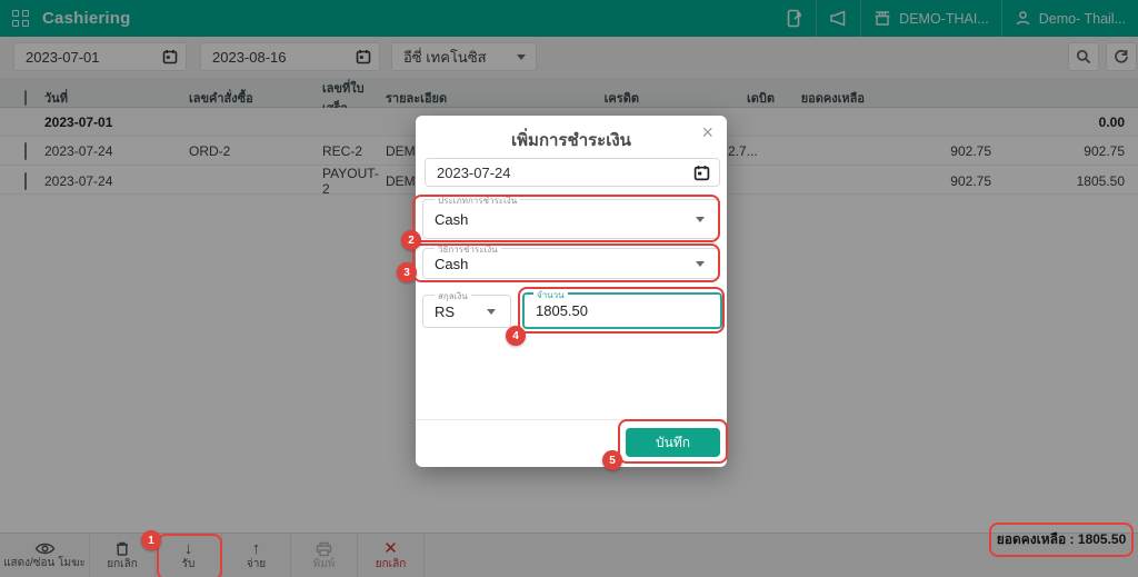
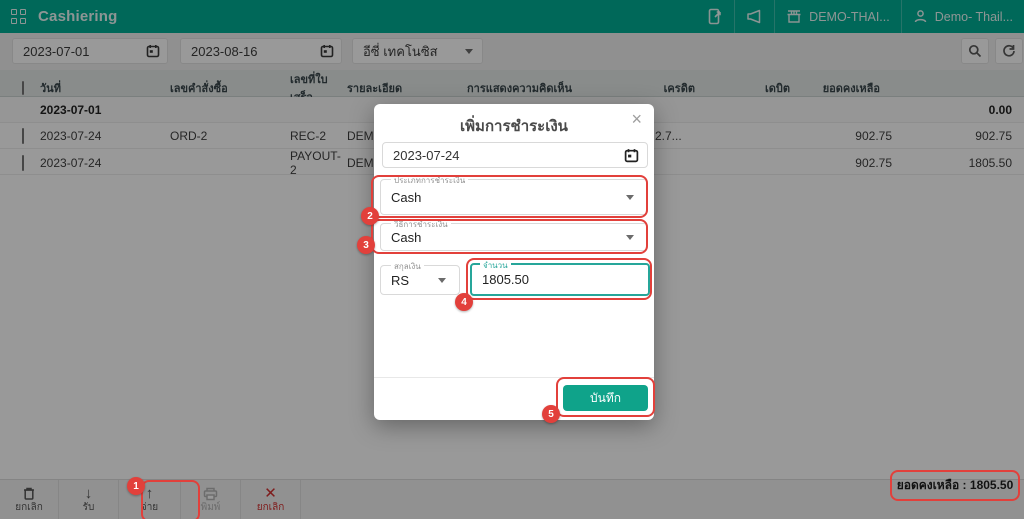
  Cashiering
  DEMO-THAI...
  Demo- Thail...
  2023-07-01
  2023-08-16
  อีซี่ เทคโนซิส
  วันที่
  เลขคำสั่งซื้อ
  รายละเอียด
+ การแสดงความคิดเห็น
  เครดิต
  เดบิต
  ยอดคงเหลือ
  2023-07-01
  0.00
  2023-07-24
  ORD-2
  REC-2
  DEM
  2.7...
  902.75
  902.75
  2023-07-24
  PAYOUT-2
  DEM
  902.75
  1805.50
- แสดง/ซ่อน โมฆะ
  ยกเลิก
  ↓
  รับ
  ↑
  จ่าย
  พิมพ์
  ✕
  ยกเลิก
  ยอดคงเหลือ : 1805.50
  เพิ่มการชำระเงิน
  ×
  2023-07-24
  ประเภทการชำระเงิน
  Cash
  วิธีการชำระเงิน
  Cash
  สกุลเงิน
  RS
  จำนวน
  1805.50
  บันทึก
  1
  2
  3
  4
  5
